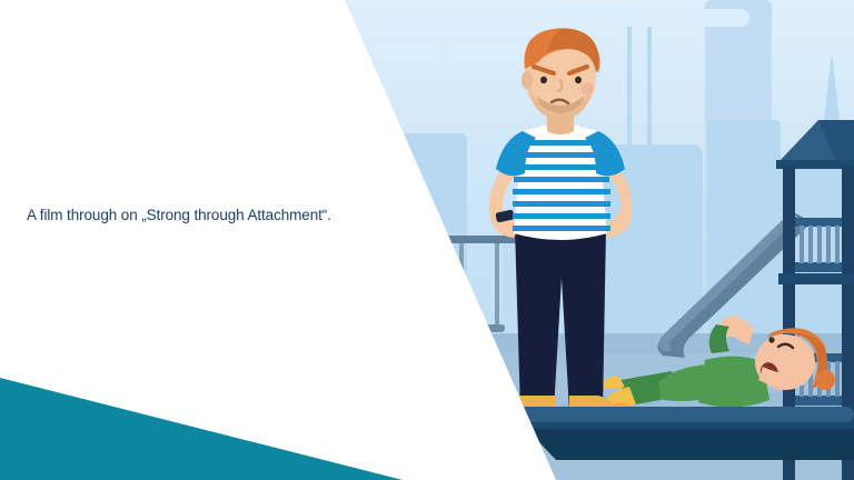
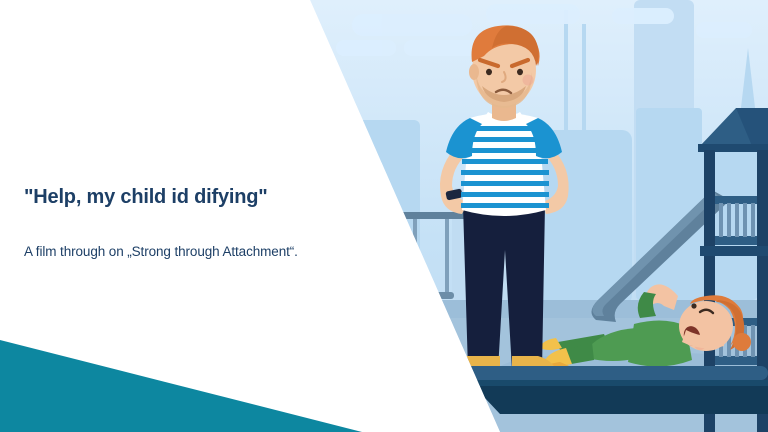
+ "Help, my child id difying"
  A film through on „Strong through Attachment“.
